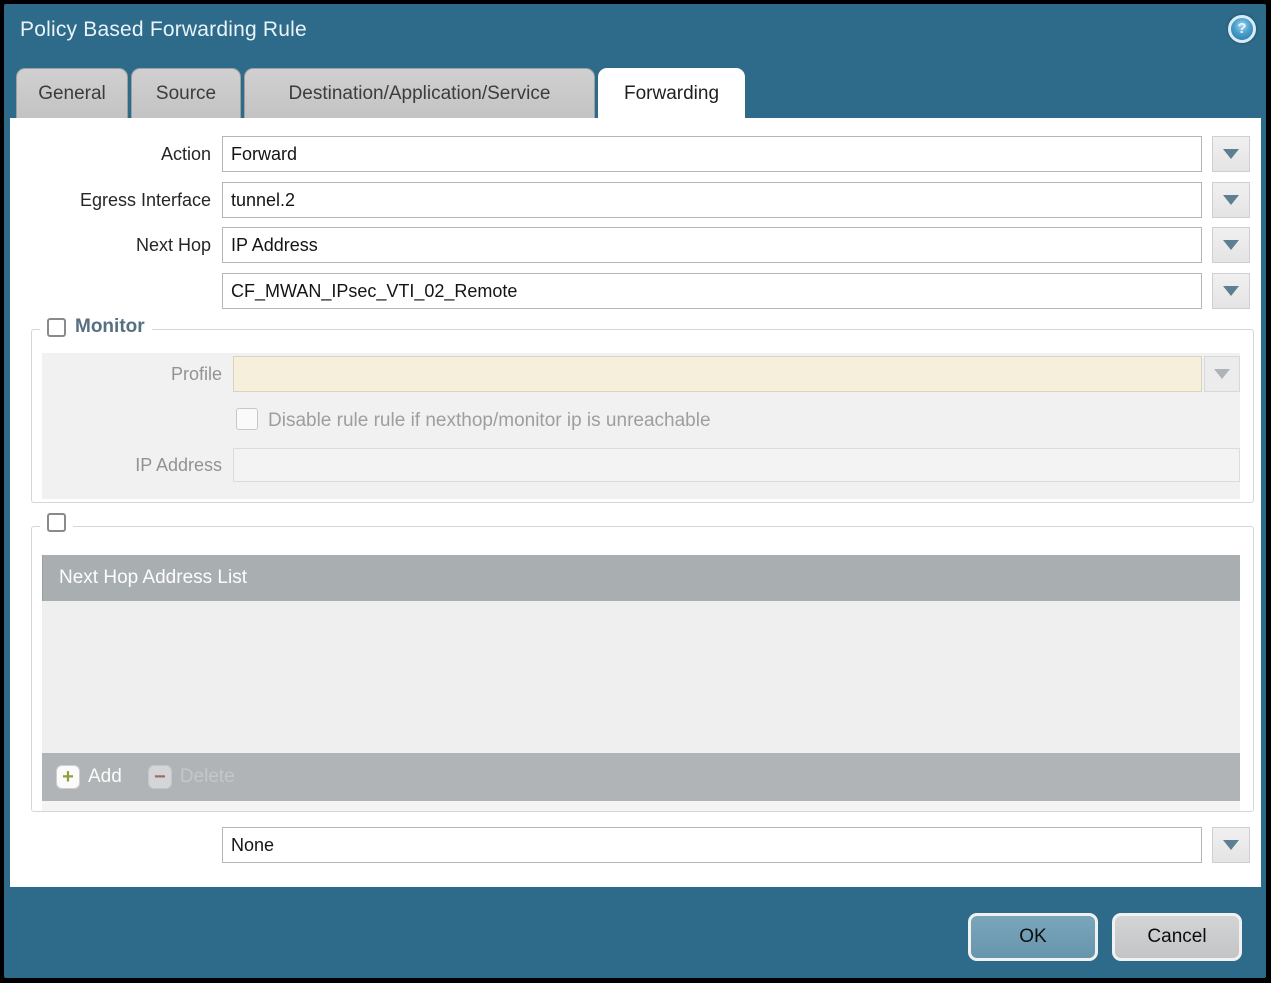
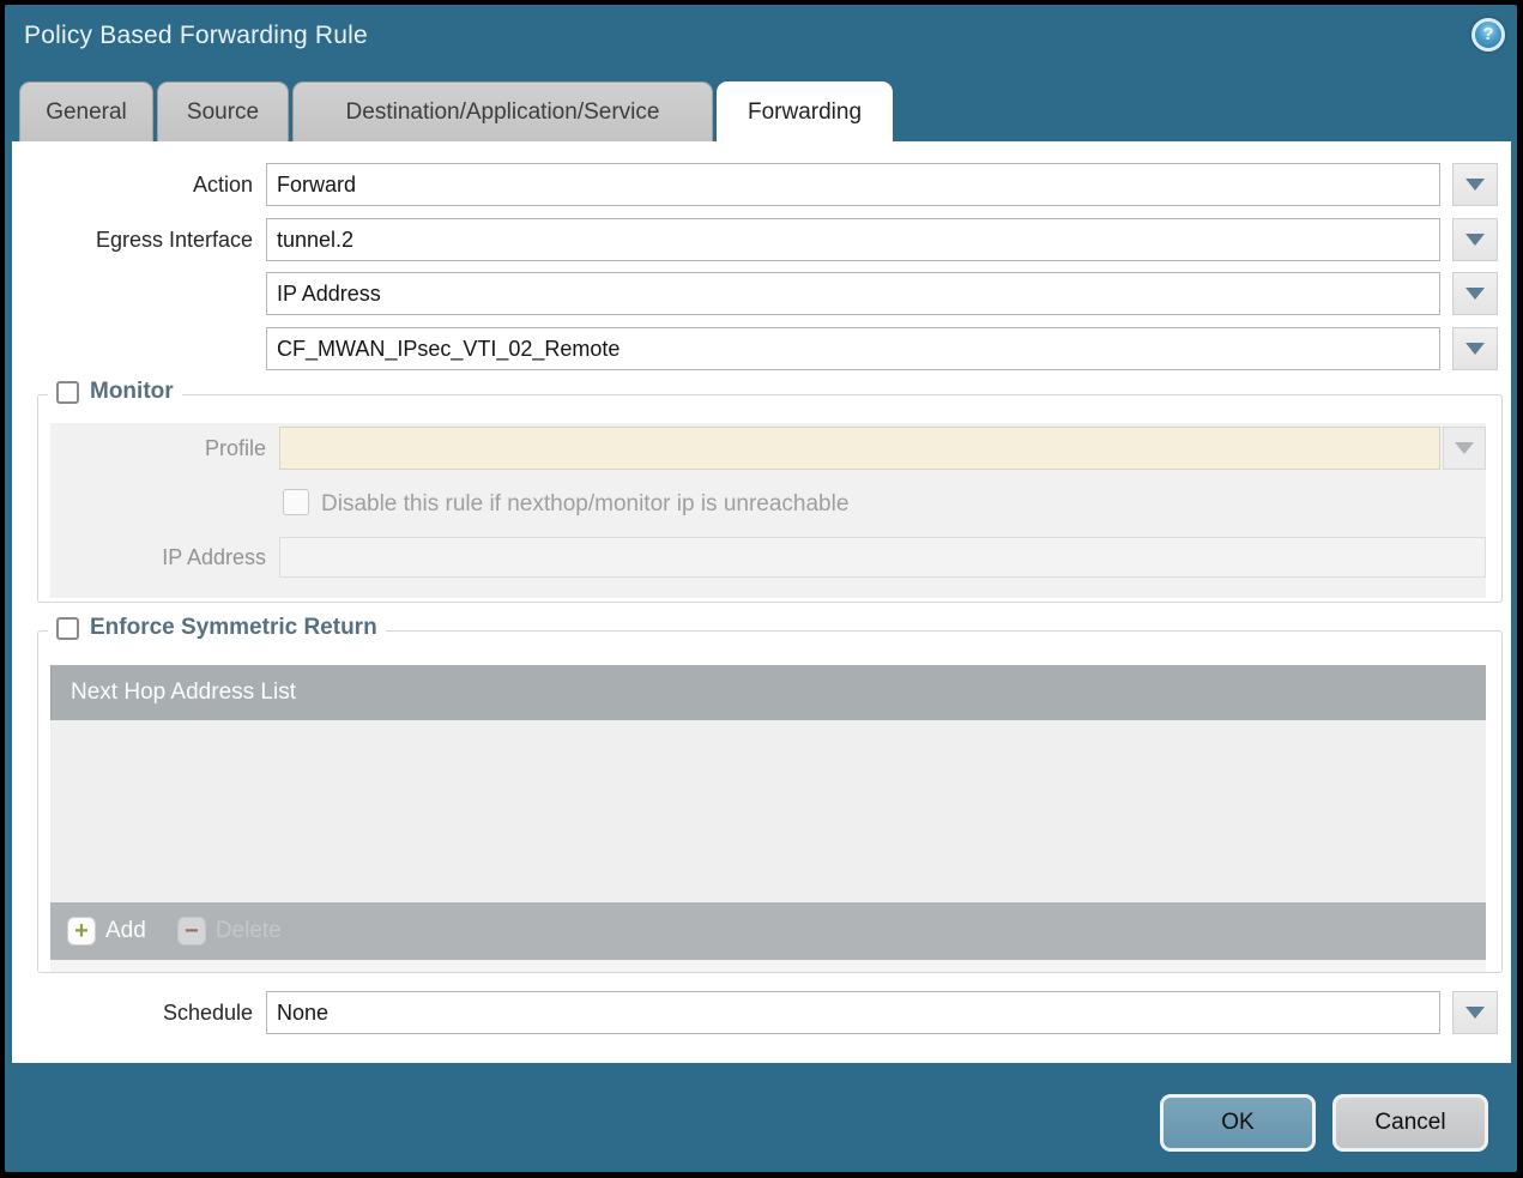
  Policy Based Forwarding Rule
  ?
  General
  Source
  Destination/Application/Service
  Forwarding
  Action
  Forward
  Egress Interface
  tunnel.2
- Next Hop
  IP Address
  CF_MWAN_IPsec_VTI_02_Remote
  Monitor
  Profile
- Disable rule rule if nexthop/monitor ip is unreachable
+ Disable this rule if nexthop/monitor ip is unreachable
  IP Address
+ Enforce Symmetric Return
  Next Hop Address List
  +
  Add
  −
+ Schedule
  None
  OK
  Cancel
